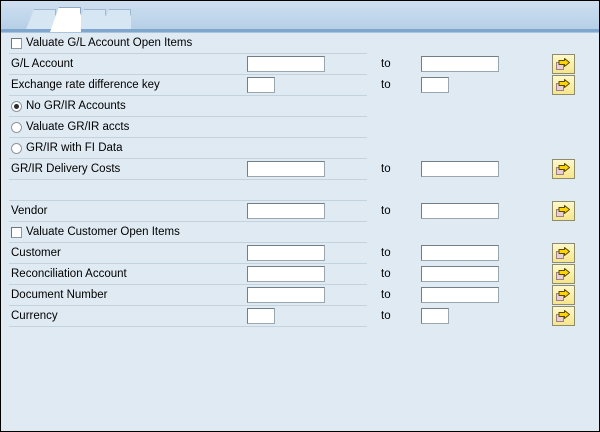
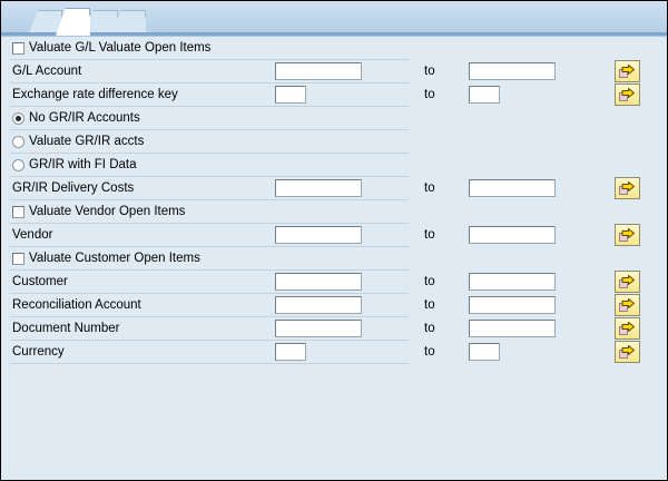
- Valuate G/L Account Open Items
+ Valuate G/L Valuate Open Items
  G/L Account
  to
  Exchange rate difference key
  to
  No GR/IR Accounts
  Valuate GR/IR accts
  GR/IR with FI Data
  GR/IR Delivery Costs
  to
+ Valuate Vendor Open Items
  Vendor
  to
  Valuate Customer Open Items
  Customer
  to
  Reconciliation Account
  to
  Document Number
  to
  Currency
  to
